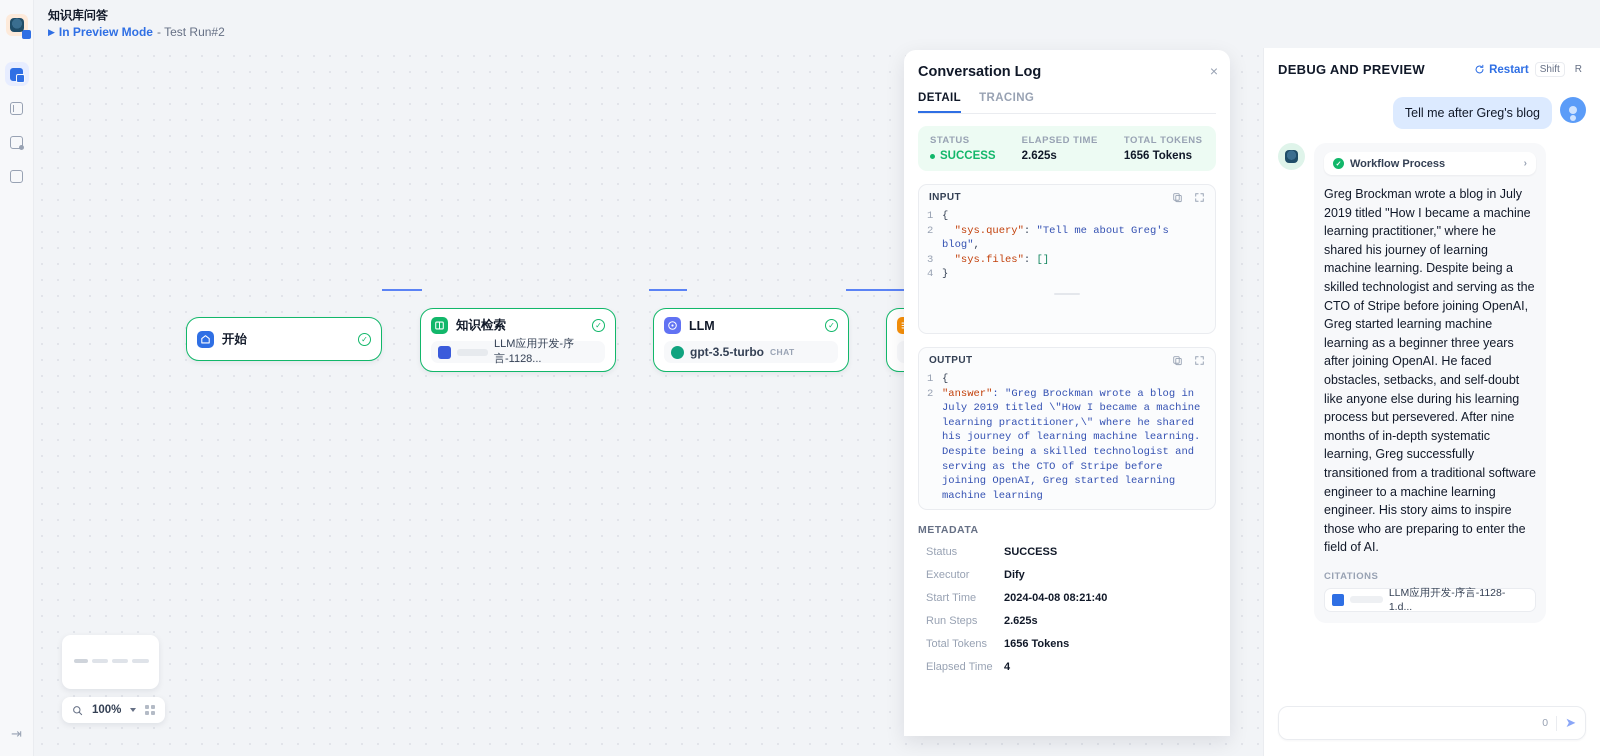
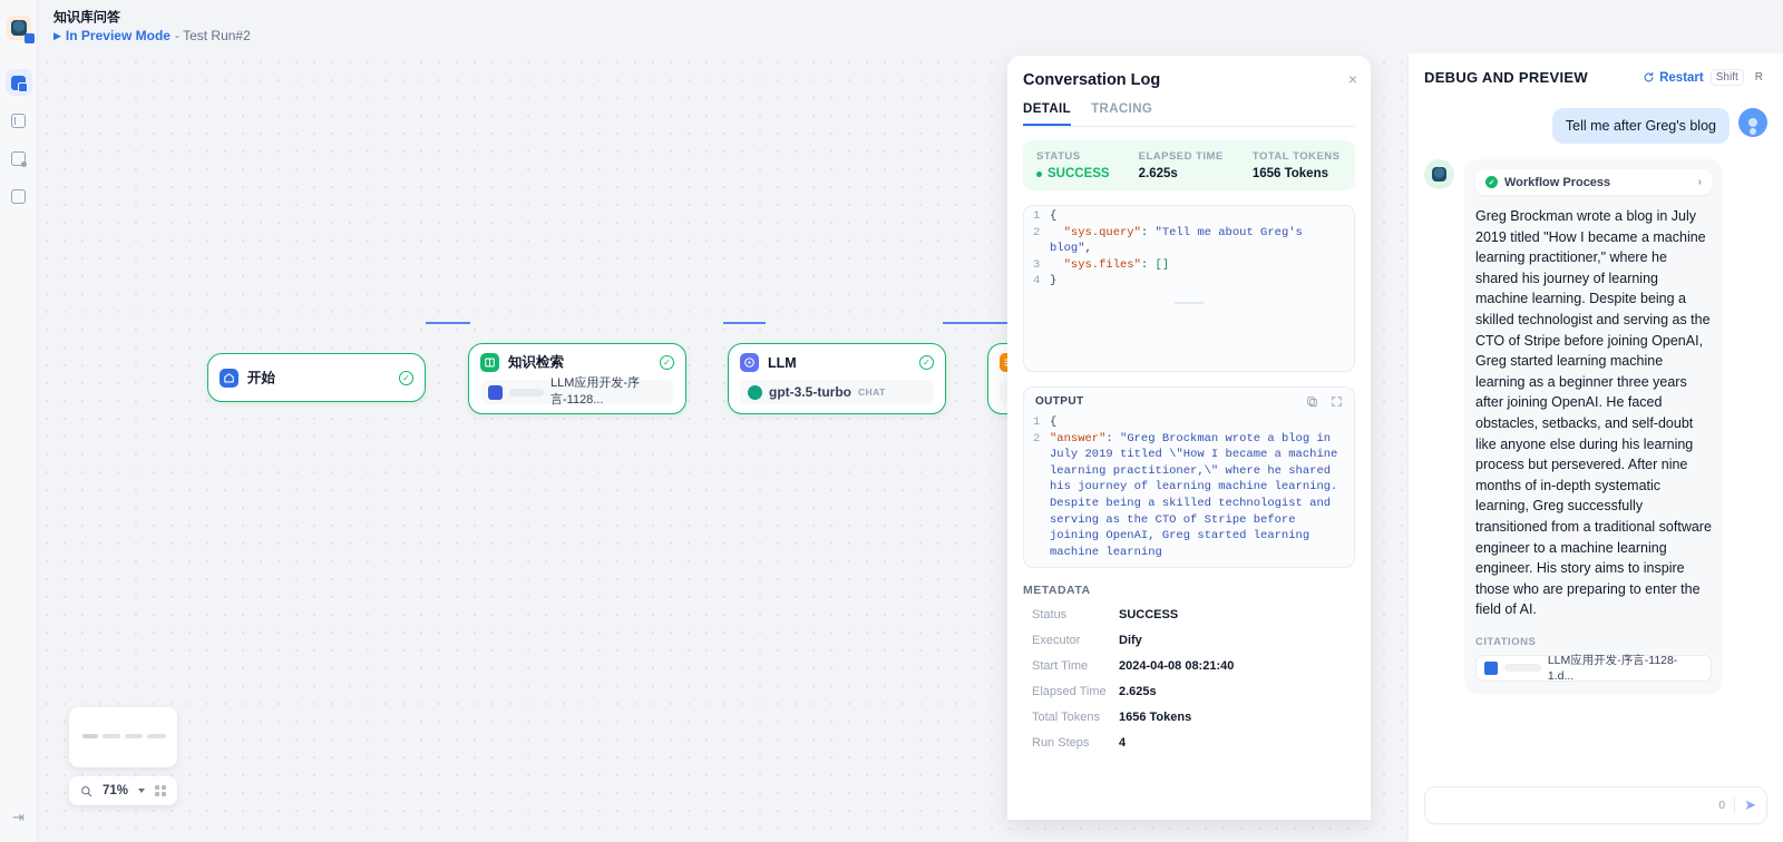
  ⇥
  知识库问答
  ▶
  In Preview Mode
  - Test Run#2
  开始
  ✓
  知识检索
  ✓
  LLM应用开发-序言-1128...
  LLM
  ✓
  gpt-3.5-turbo
  CHAT
- 100%
+ 71%
  Conversation Log
  ×
  DETAIL
  TRACING
  STATUS
  SUCCESS
  ELAPSED TIME
  2.625s
  TOTAL TOKENS
  1656 Tokens
- INPUT
  1
  {
  2
  "sys.query": "Tell me about Greg's blog",
  3
  "sys.files": []
  4
  }
  OUTPUT
  1
  {
  2
  "answer": "Greg Brockman wrote a blog in July 2019 titled \"How I became a machine learning practitioner,\" where he shared his journey of learning machine learning. Despite being a skilled technologist and serving as the CTO of Stripe before joining OpenAI, Greg started learning machine learning
  METADATA
  Status
  SUCCESS
  Executor
  Dify
  Start Time
  2024-04-08 08:21:40
- Run Steps
+ Elapsed Time
  2.625s
  Total Tokens
  1656 Tokens
- Elapsed Time
+ Run Steps
  4
  DEBUG AND PREVIEW
  Restart
  Shift
  R
  Tell me after Greg's blog
  Workflow Process
  ›
  Greg Brockman wrote a blog in July 2019 titled "How I became a machine learning practitioner," where he shared his journey of learning machine learning. Despite being a skilled technologist and serving as the CTO of Stripe before joining OpenAI, Greg started learning machine learning as a beginner three years after joining OpenAI. He faced obstacles, setbacks, and self-doubt like anyone else during his learning process but persevered. After nine months of in-depth systematic learning, Greg successfully transitioned from a traditional software engineer to a machine learning engineer. His story aims to inspire those who are preparing to enter the field of AI.
  CITATIONS
  LLM应用开发-序言-1128-1.d...
  0
  ➤
